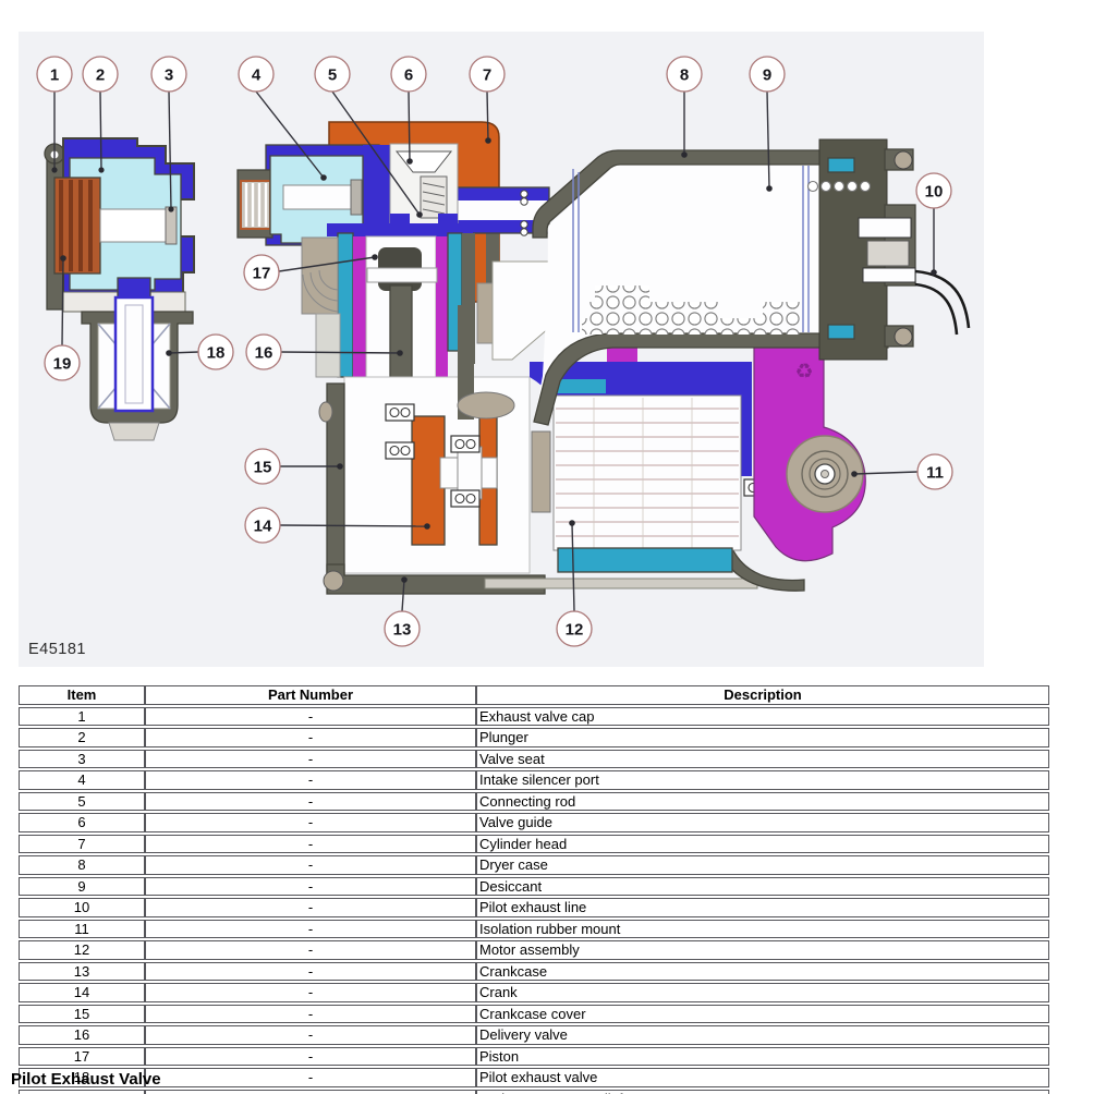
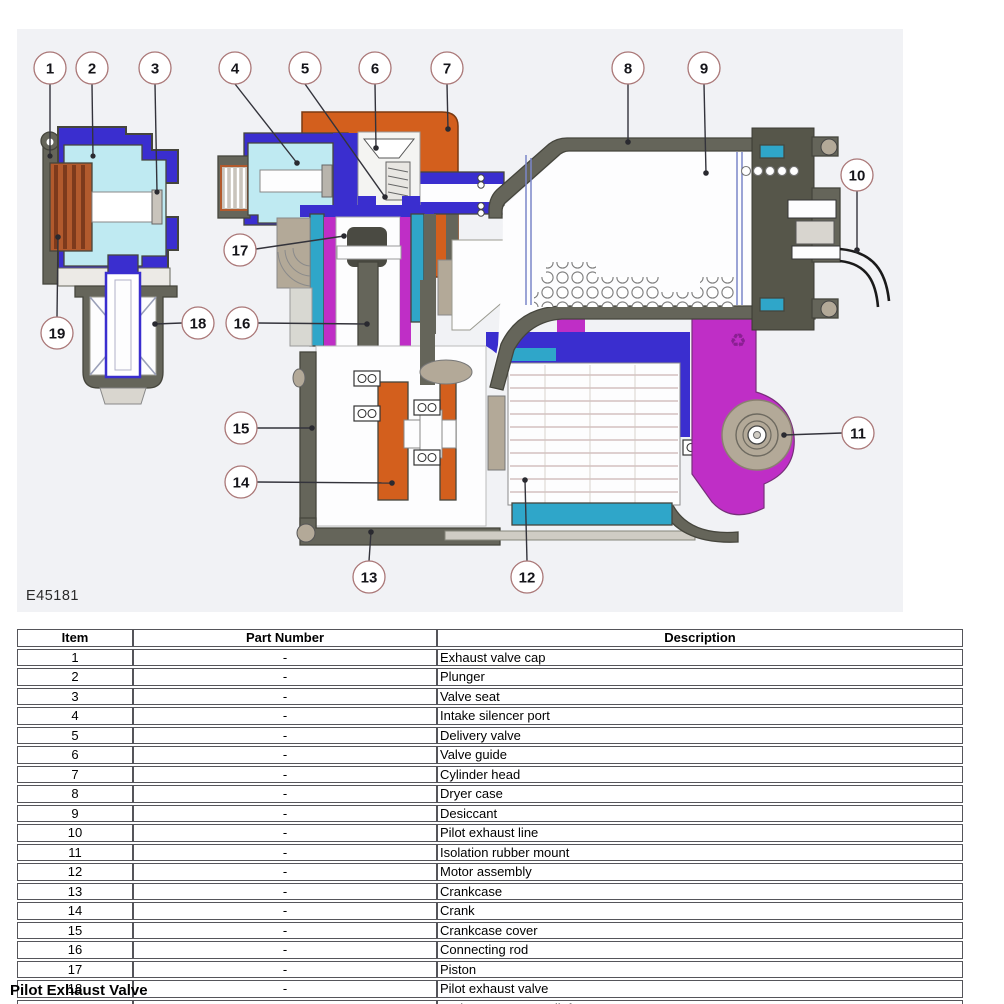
  ♻
  1
  2
  3
  4
  5
  6
  7
  8
  9
  10
  11
  12
  13
  14
  15
  16
  17
  18
  19
  E45181
  Item	Part Number	Description
  1	-	Exhaust valve cap
  2	-	Plunger
  3	-	Valve seat
  4	-	Intake silencer port
- 5	-	Connecting rod
+ 5	-	Delivery valve
  6	-	Valve guide
  7	-	Cylinder head
  8	-	Dryer case
  9	-	Desiccant
  10	-	Pilot exhaust line
  11	-	Isolation rubber mount
  12	-	Motor assembly
  13	-	Crankcase
  14	-	Crank
  15	-	Crankcase cover
- 16	-	Delivery valve
+ 16	-	Connecting rod
  17	-	Piston
  18	-	Pilot exhaust valve
  Pilot Exhaust Valve
